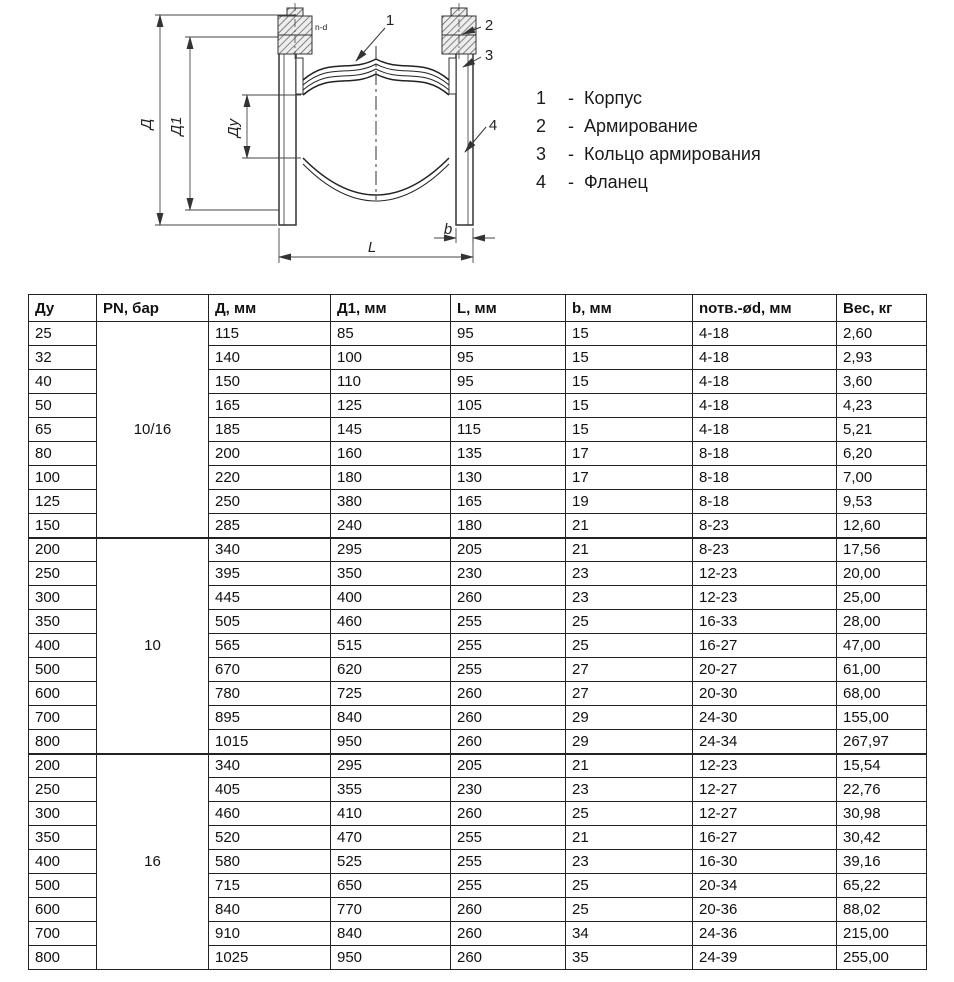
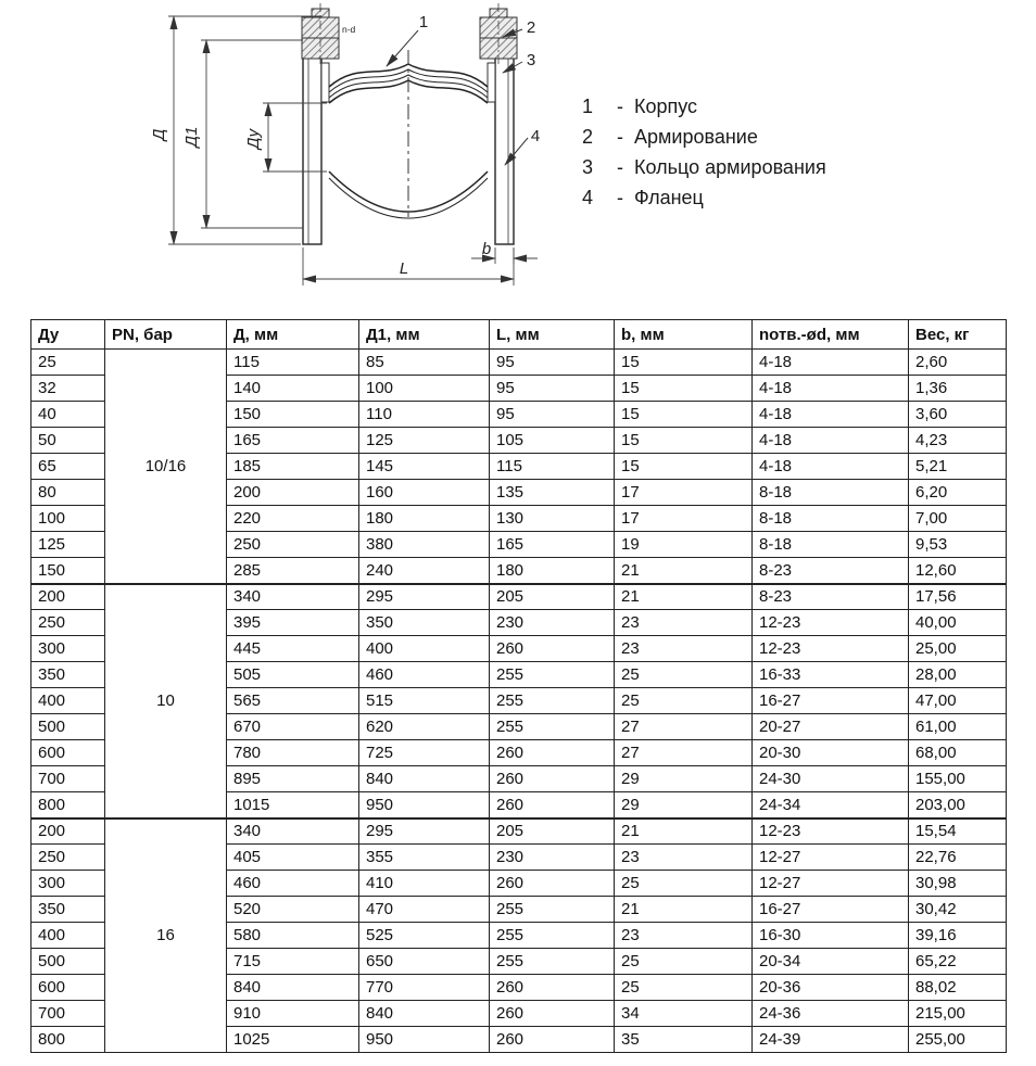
  L
  b
  n-d
  1
  2
  3
  4
  1
  -
  Корпус
  2
  -
  Армирование
  3
  -
  Кольцо армирования
  4
  -
  Фланец
  Ду	PN, бар	Д, мм	Д1, мм	L, мм	b, мм	nотв.-ød, мм	Вес, кг
  25	10/16	115	85	95	15	4-18	2,60
- 32	140	100	95	15	4-18	2,93
+ 32	140	100	95	15	4-18	1,36
  40	150	110	95	15	4-18	3,60
  50	165	125	105	15	4-18	4,23
  65	185	145	115	15	4-18	5,21
  80	200	160	135	17	8-18	6,20
  100	220	180	130	17	8-18	7,00
  125	250	380	165	19	8-18	9,53
  150	285	240	180	21	8-23	12,60
  200	10	340	295	205	21	8-23	17,56
- 250	395	350	230	23	12-23	20,00
+ 250	395	350	230	23	12-23	40,00
  300	445	400	260	23	12-23	25,00
  350	505	460	255	25	16-33	28,00
  400	565	515	255	25	16-27	47,00
  500	670	620	255	27	20-27	61,00
  600	780	725	260	27	20-30	68,00
  700	895	840	260	29	24-30	155,00
- 800	1015	950	260	29	24-34	267,97
+ 800	1015	950	260	29	24-34	203,00
  200	16	340	295	205	21	12-23	15,54
  250	405	355	230	23	12-27	22,76
  300	460	410	260	25	12-27	30,98
  350	520	470	255	21	16-27	30,42
  400	580	525	255	23	16-30	39,16
  500	715	650	255	25	20-34	65,22
  600	840	770	260	25	20-36	88,02
  700	910	840	260	34	24-36	215,00
  800	1025	950	260	35	24-39	255,00
